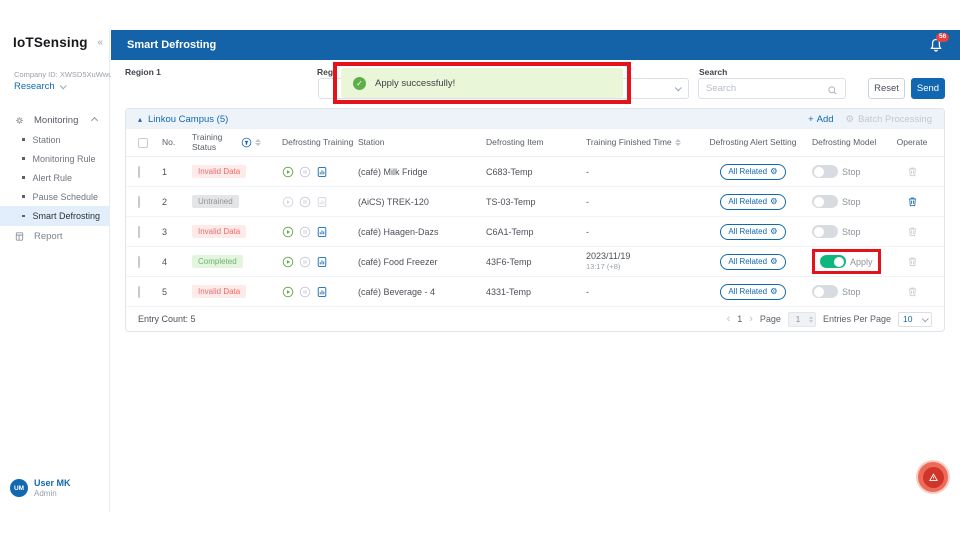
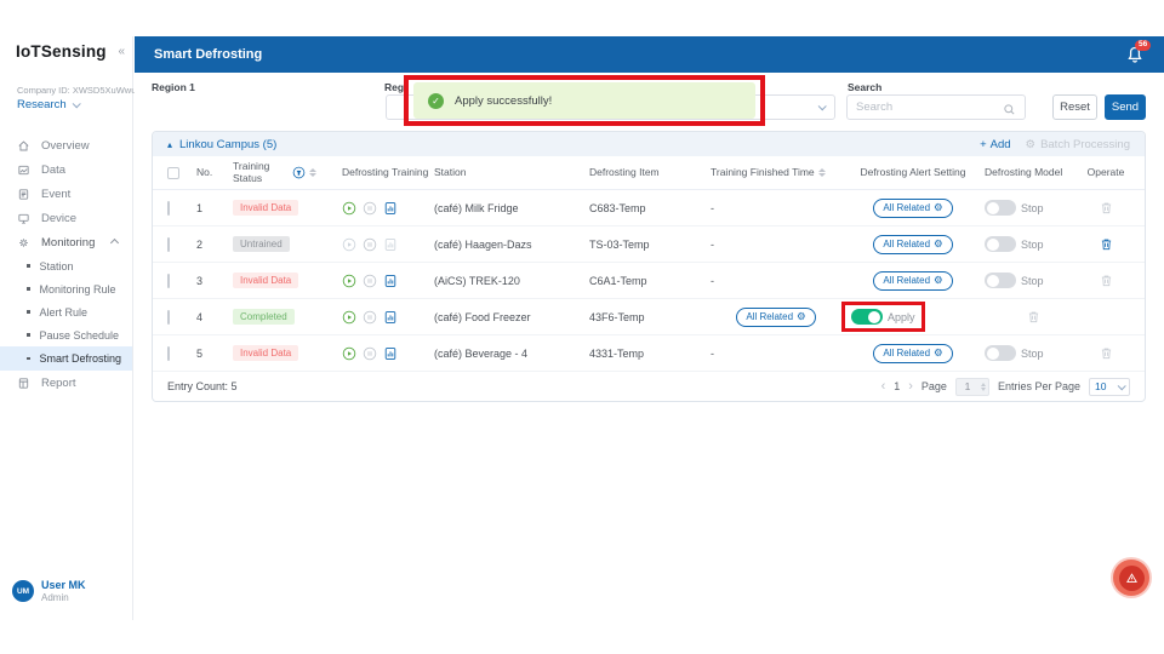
  IoTSensing
  «
  Company ID: XWSD5XuWw
  Research
+ Overview
+ Data
+ Event
+ Device
  Monitoring
  Station
  Monitoring Rule
  Alert Rule
  Pause Schedule
  Smart Defrosting
  Report
  User MK
  Admin
  Smart Defrosting
  Region 1
  Reg
  ✓
  Apply successfully!
  Search
  Search
  Reset
  Send
  ▴
  Linkou Campus (5)
  +
  Add
  ⚙
  Batch Processing
  No.
  Training Status
  Defrosting Training
  Station
  Defrosting Item
  Training Finished Time
  Defrosting Alert Setting
  Defrosting Model
  Operate
  1
  Invalid Data
  (café) Milk Fridge
  C683-Temp
  -
  All Related
  ⚙
  Stop
  2
  Untrained
- (AiCS) TREK-120
+ (café) Haagen-Dazs
  TS-03-Temp
  -
  All Related
  ⚙
  Stop
  3
  Invalid Data
- (café) Haagen-Dazs
+ (AiCS) TREK-120
  C6A1-Temp
  -
  All Related
  ⚙
  Stop
  4
  Completed
  (café) Food Freezer
  43F6-Temp
- 2023/11/19
- 13:17 (+8)
  All Related
  ⚙
  Apply
  5
  Invalid Data
  (café) Beverage - 4
  4331-Temp
  -
  All Related
  ⚙
  Stop
  Entry Count: 5
  ‹
  1
  ›
  Page
  1
  Entries Per Page
  10
